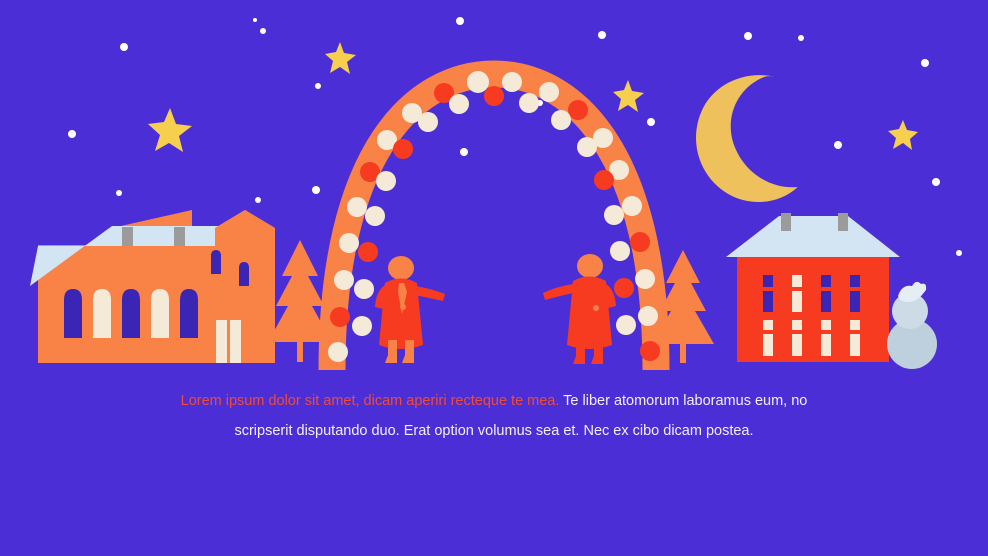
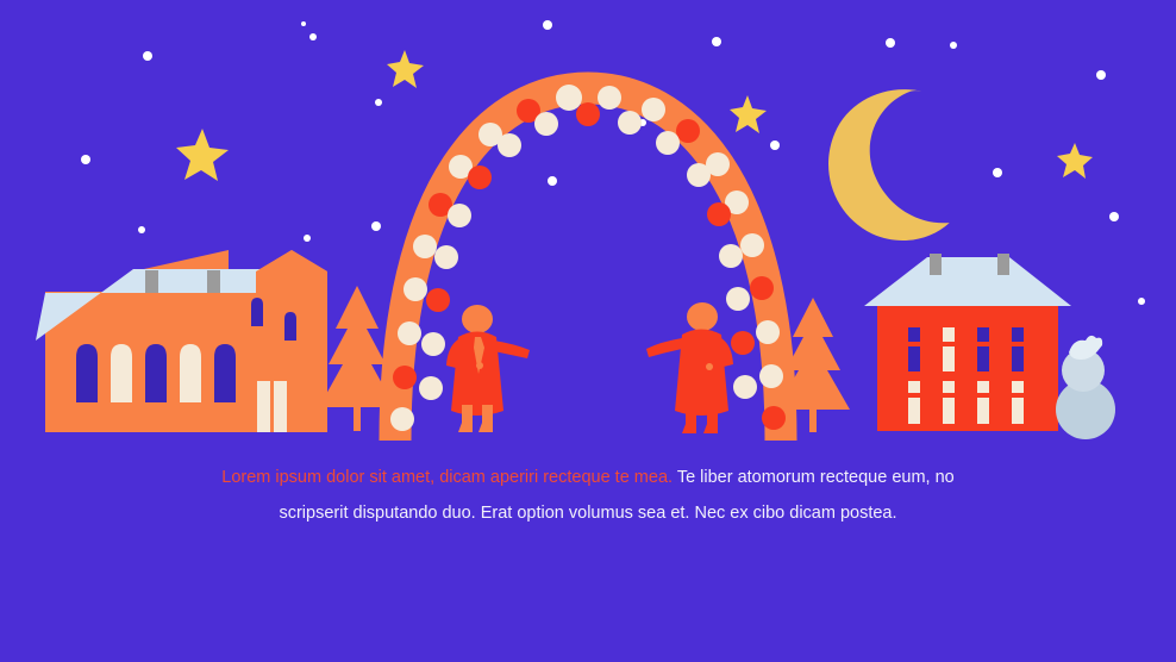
- Lorem ipsum dolor sit amet, dicam aperiri recteque te mea. Te liber atomorum laboramus eum, no scripserit disputando duo. Erat option volumus sea et. Nec ex cibo dicam postea.
+ Lorem ipsum dolor sit amet, dicam aperiri recteque te mea. Te liber atomorum recteque eum, no scripserit disputando duo. Erat option volumus sea et. Nec ex cibo dicam postea.
